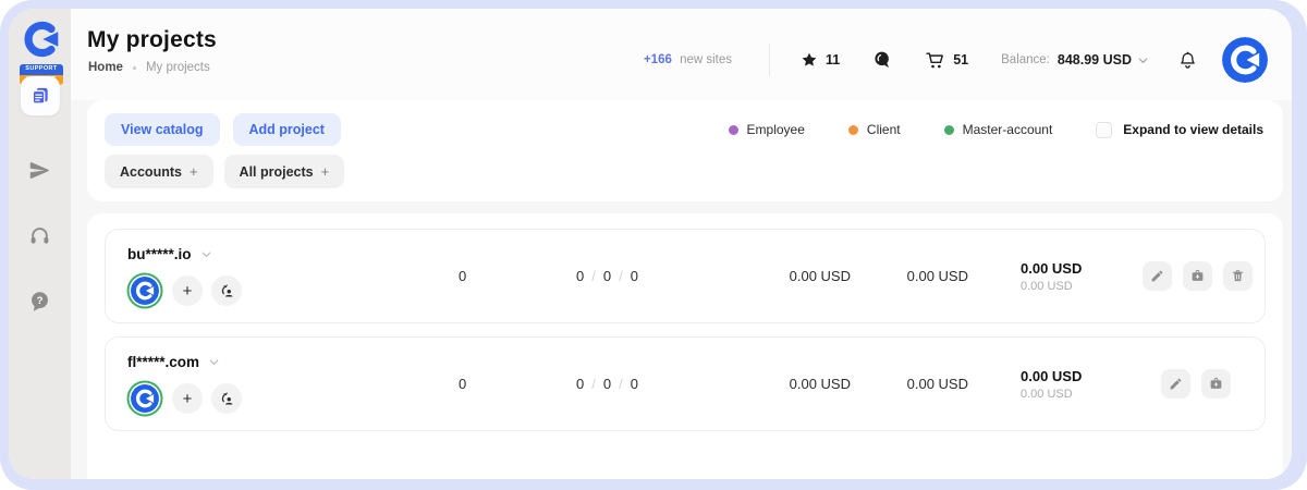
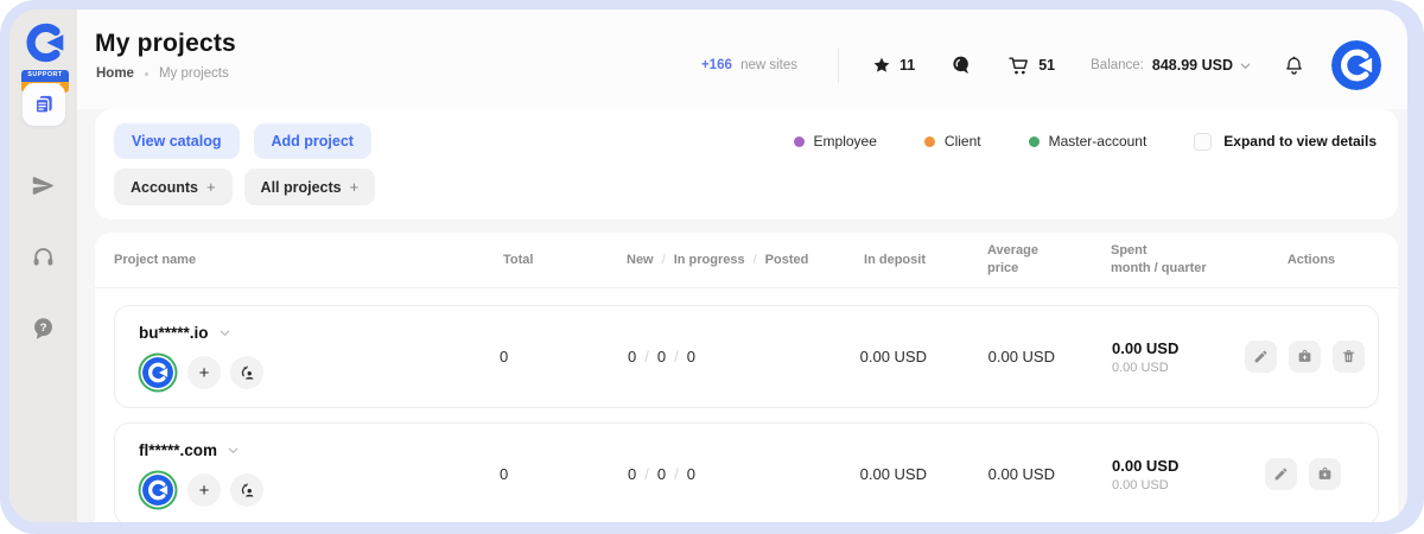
  ?
  My projects
  Home
  My projects
  +166 new sites
  11
  51
  Balance:
  848.99 USD
  View catalog
  Add project
  Accounts
  +
  All projects
  +
  Employee
  Client
  Master-account
  Expand to view details
+ Project name
+ Total
+ New / In progress / Posted
+ In deposit
+ Average
+ price
+ Spent
+ month / quarter
+ Actions
  bu*****.io
  +
  0
  0 / 0 / 0
  0.00 USD
  0.00 USD
  0.00 USD
  0.00 USD
  fl*****.com
  +
  0
  0 / 0 / 0
  0.00 USD
  0.00 USD
  0.00 USD
  0.00 USD
